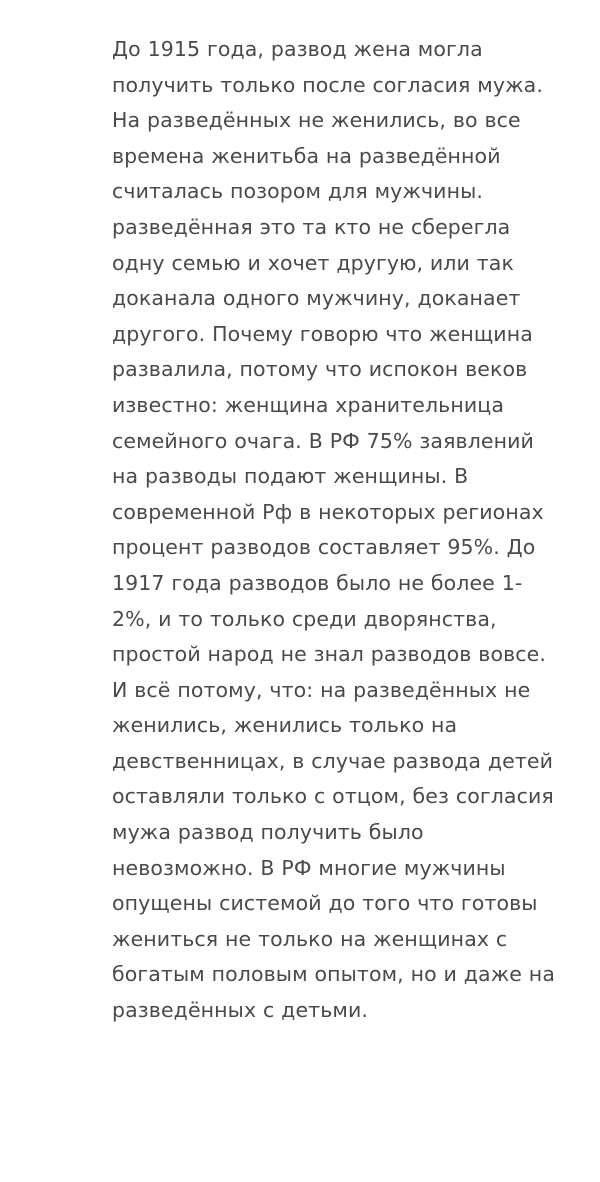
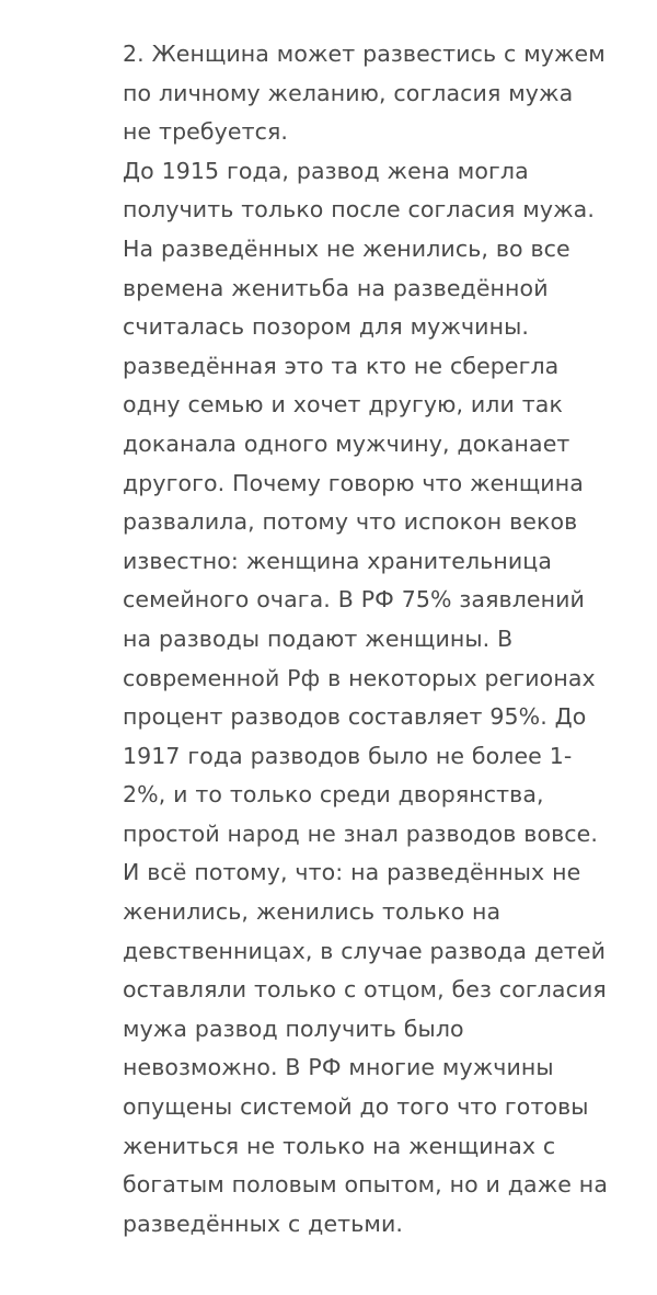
+ 2. Женщина может развестись с мужем по личному желанию, согласия мужа не требуется.
  До 1915 года, развод жена могла получить только после согласия мужа. На разведённых не женились, во все времена женитьба на разведённой считалась позором для мужчины. разведённая это та кто не сберегла одну семью и хочет другую, или так доканала одного мужчину, доканает другого. Почему говорю что женщина развалила, потому что испокон веков известно: женщина хранительница семейного очага. В РФ 75% заявлений на разводы подают женщины. В современной Рф в некоторых регионах процент разводов составляет 95%. До 1917 года разводов было не более 1-2%, и то только среди дворянства, простой народ не знал разводов вовсе. И всё потому, что: на разведённых не женились, женились только на девственницах, в случае развода детей оставляли только с отцом, без согласия мужа развод получить было невозможно. В РФ многие мужчины опущены системой до того что готовы жениться не только на женщинах с богатым половым опытом, но и даже на разведённых с детьми.
